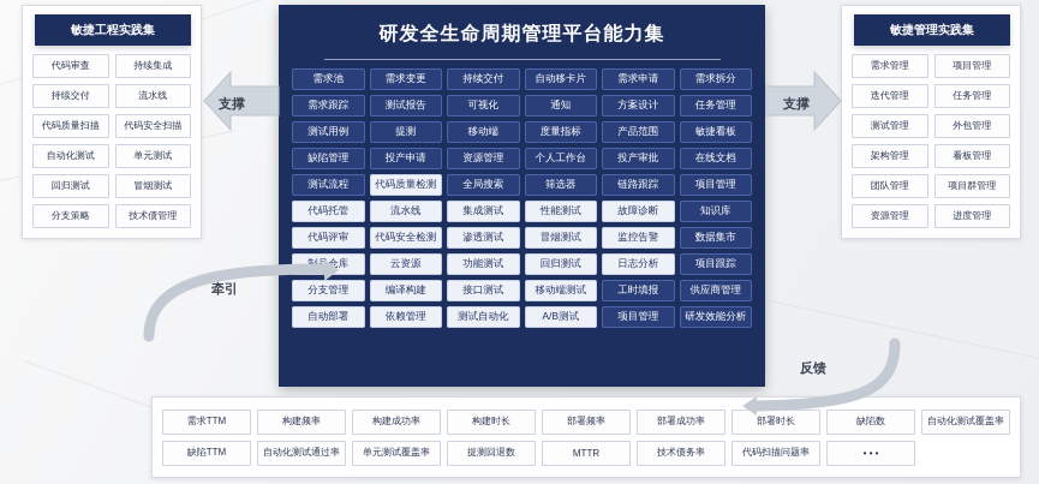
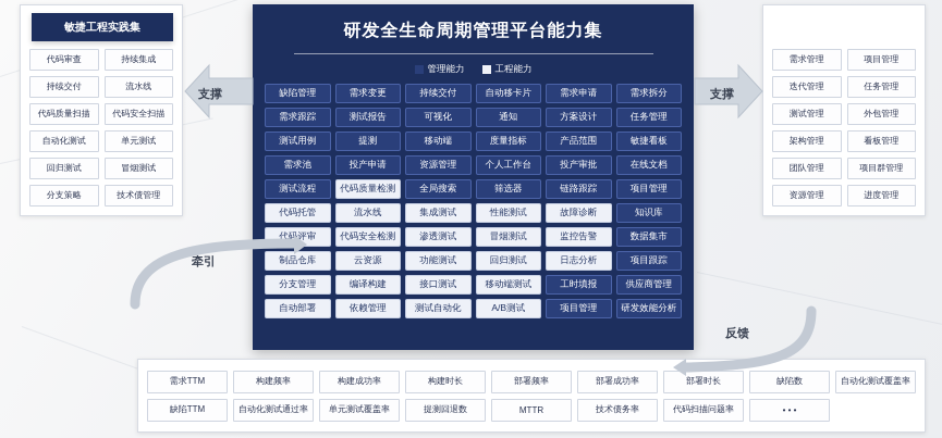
  敏捷工程实践集
  代码审查
  持续集成
  持续交付
  流水线
  代码质量扫描
  代码安全扫描
  自动化测试
  单元测试
  回归测试
  冒烟测试
  分支策略
  技术债管理
- 敏捷管理实践集
  需求管理
  项目管理
  迭代管理
  任务管理
  测试管理
  外包管理
  架构管理
  看板管理
  团队管理
  项目群管理
  资源管理
  进度管理
  研发全生命周期管理平台能力集
+ 管理能力
+ 工程能力
- 需求池
+ 缺陷管理
  需求变更
  持续交付
  自动移卡片
  需求申请
  需求拆分
  需求跟踪
  测试报告
  可视化
  通知
  方案设计
  任务管理
  测试用例
  提测
  移动端
  度量指标
  产品范围
  敏捷看板
- 缺陷管理
+ 需求池
  投产申请
  资源管理
  个人工作台
  投产审批
  在线文档
  测试流程
  代码质量检测
  全局搜索
  筛选器
  链路跟踪
  项目管理
  代码托管
  流水线
  集成测试
  性能测试
  故障诊断
  知识库
  代码评审
  代码安全检测
  渗透测试
  冒烟测试
  监控告警
  数据集市
  制品仓库
  云资源
  功能测试
  回归测试
  日志分析
  项目跟踪
  分支管理
  编译构建
  接口测试
  移动端测试
  工时填报
  供应商管理
  自动部署
  依赖管理
  测试自动化
  A/B测试
  项目管理
  研发效能分析
  需求TTM
  构建频率
  构建成功率
  构建时长
  部署频率
  部署成功率
  部署时长
  缺陷数
  自动化测试覆盖率
  缺陷TTM
  自动化测试通过率
  单元测试覆盖率
  提测回退数
  MTTR
  技术债务率
  代码扫描问题率
  • • •
  支撑
  支撑
  牵引
  反馈
